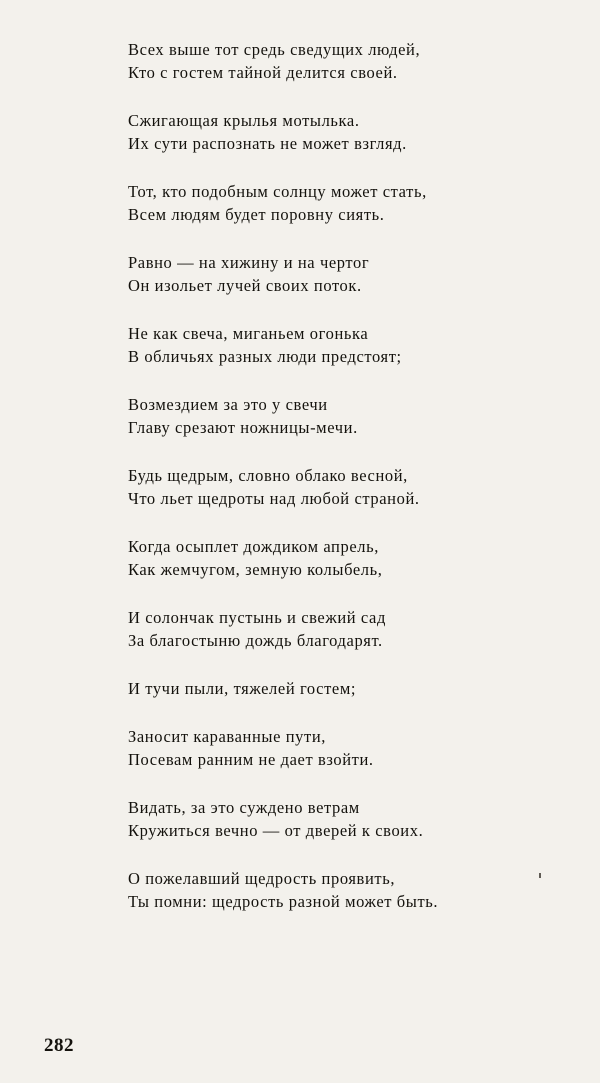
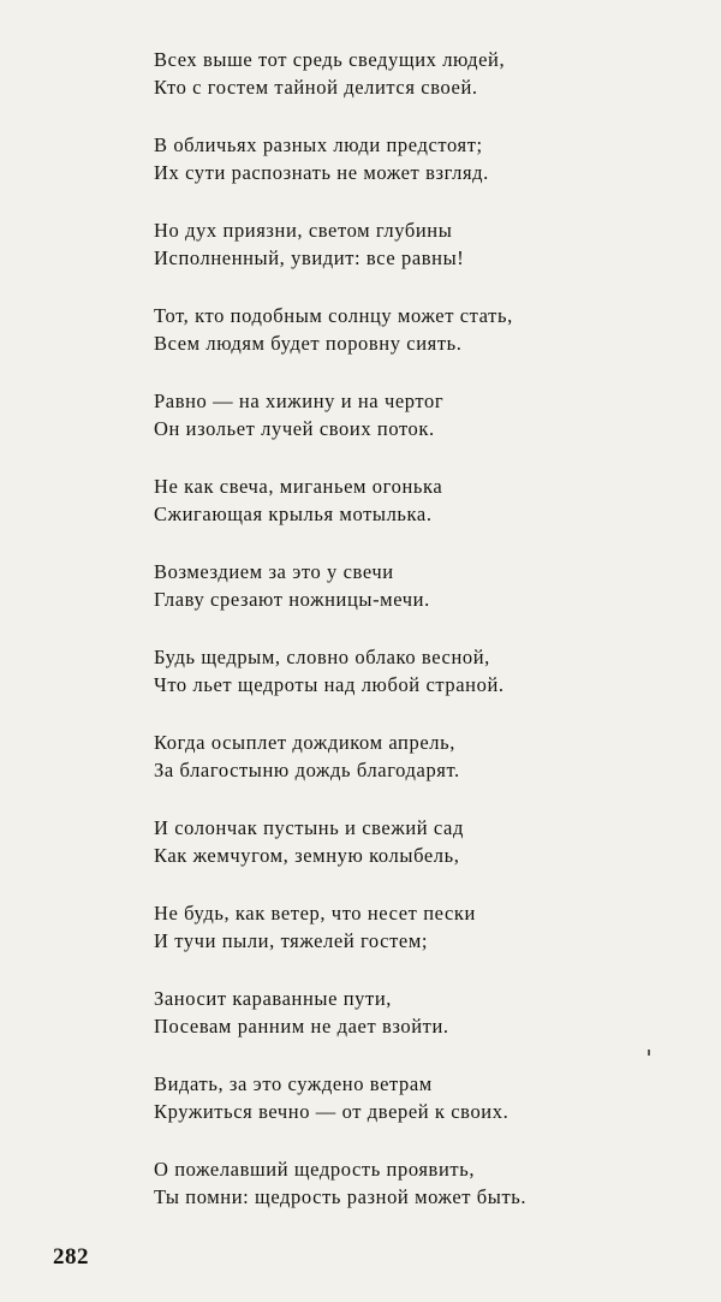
  Всех выше тот средь сведущих людей,
  Кто с гостем тайной делится своей.
- Сжигающая крылья мотылька.
+ В обличьях разных люди предстоят;
  Их сути распознать не может взгляд.
+ Но дух приязни, светом глубины
+ Исполненный, увидит: все равны!
  Тот, кто подобным солнцу может стать,
  Всем людям будет поровну сиять.
  Равно — на хижину и на чертог
  Он изольет лучей своих поток.
  Не как свеча, миганьем огонька
- В обличьях разных люди предстоят;
+ Сжигающая крылья мотылька.
  Возмездием за это у свечи
  Главу срезают ножницы-мечи.
  Будь щедрым, словно облако весной,
  Что льет щедроты над любой страной.
  Когда осыплет дождиком апрель,
- Как жемчугом, земную колыбель,
+ За благостыню дождь благодарят.
  И солончак пустынь и свежий сад
- За благостыню дождь благодарят.
+ Как жемчугом, земную колыбель,
+ Не будь, как ветер, что несет пески
  И тучи пыли, тяжелей гостем;
  Заносит караванные пути,
  Посевам ранним не дает взойти.
  Видать, за это суждено ветрам
  Кружиться вечно — от дверей к своих.
  О пожелавший щедрость проявить,
  Ты помни: щедрость разной может быть.
  282
